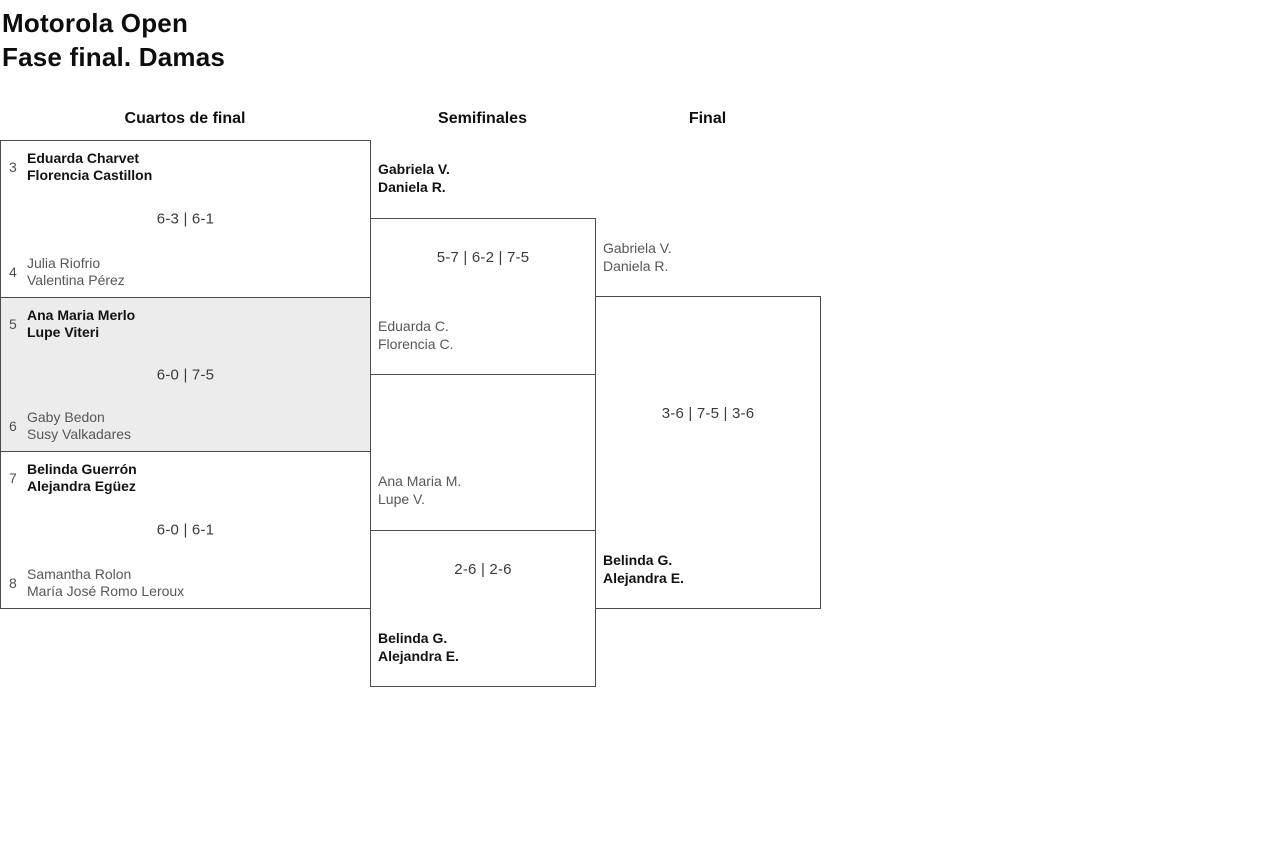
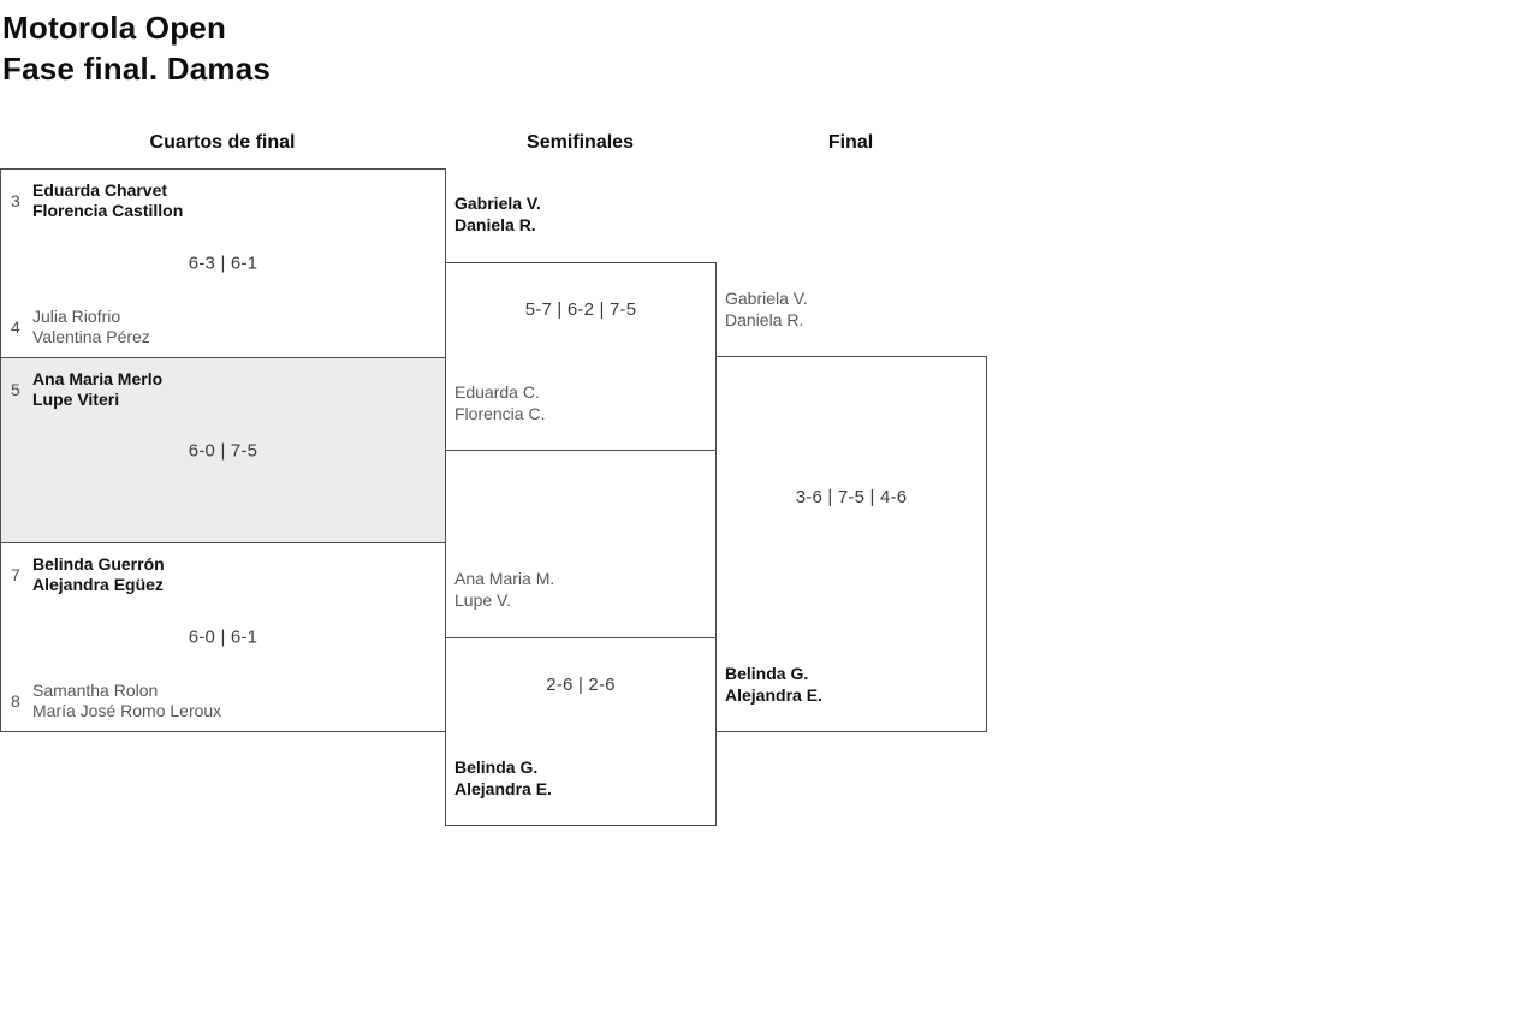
  Motorola Open
  Fase final. Damas
  Cuartos de final
  Semifinales
  Final
  3
  Eduarda Charvet
  Florencia Castillon
  6-3 | 6-1
  4
  Julia Riofrio
  Valentina Pérez
  5
  Ana Maria Merlo
  Lupe Viteri
  6-0 | 7-5
- 6
- Gaby Bedon
- Susy Valkadares
  7
  Belinda Guerrón
  Alejandra Egüez
  6-0 | 6-1
  8
  Samantha Rolon
  María José Romo Leroux
  Gabriela V.
  Daniela R.
  5-7 | 6-2 | 7-5
  Eduarda C.
  Florencia C.
  Ana Maria M.
  Lupe V.
  2-6 | 2-6
  Belinda G.
  Alejandra E.
  Gabriela V.
  Daniela R.
- 3-6 | 7-5 | 3-6
+ 3-6 | 7-5 | 4-6
  Belinda G.
  Alejandra E.
